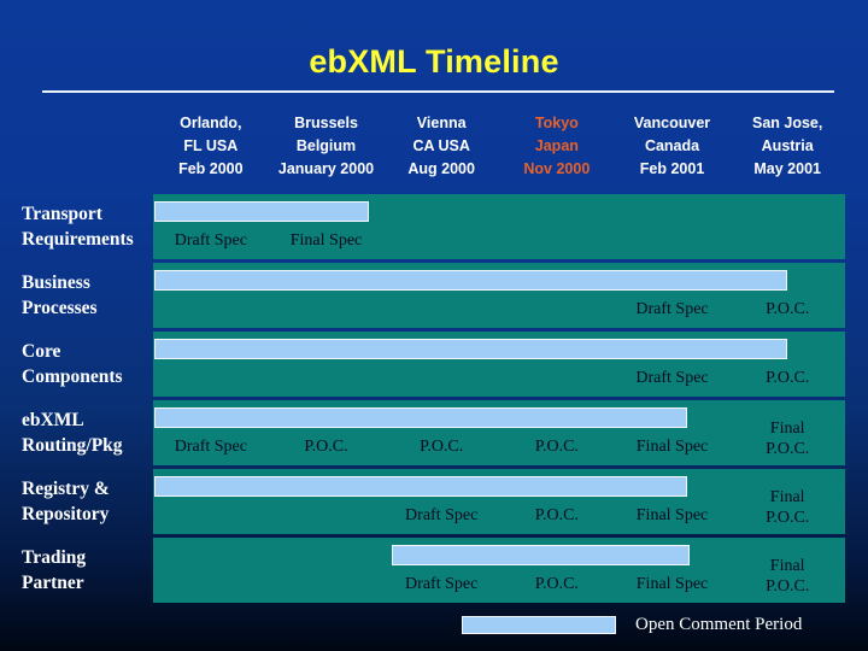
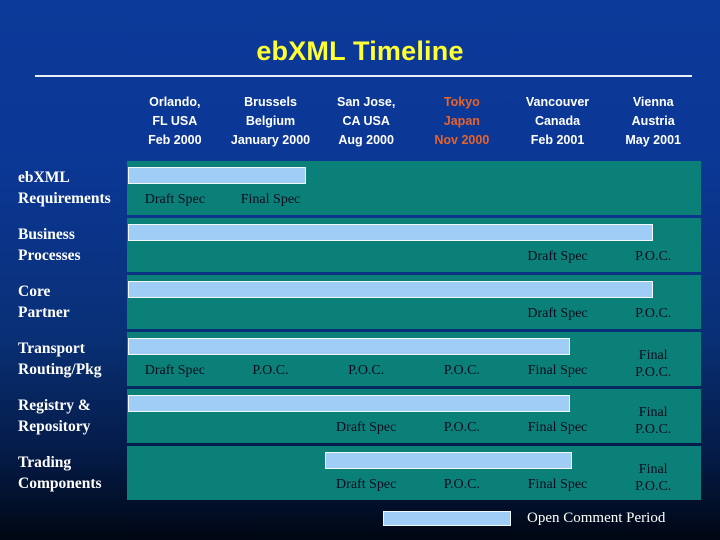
  ebXML Timeline
  Orlando,
  FL USA
  Feb 2000
  Brussels
  Belgium
  January 2000
- Vienna
+ San Jose,
  CA USA
  Aug 2000
  Tokyo
  Japan
  Nov 2000
  Vancouver
  Canada
  Feb 2001
- San Jose,
+ Vienna
  Austria
  May 2001
- Transport
+ ebXML
  Requirements
  Draft Spec
  Final Spec
  Business
  Processes
  Draft Spec
  P.O.C.
  Core
- Components
+ Partner
  Draft Spec
  P.O.C.
- ebXML
+ Transport
  Routing/Pkg
  Draft Spec
  P.O.C.
  P.O.C.
  P.O.C.
  Final Spec
  Final
  P.O.C.
  Registry &
  Repository
  Draft Spec
  P.O.C.
  Final Spec
  Final
  P.O.C.
  Trading
- Partner
+ Components
  Draft Spec
  P.O.C.
  Final Spec
  Final
  P.O.C.
  Open Comment Period
